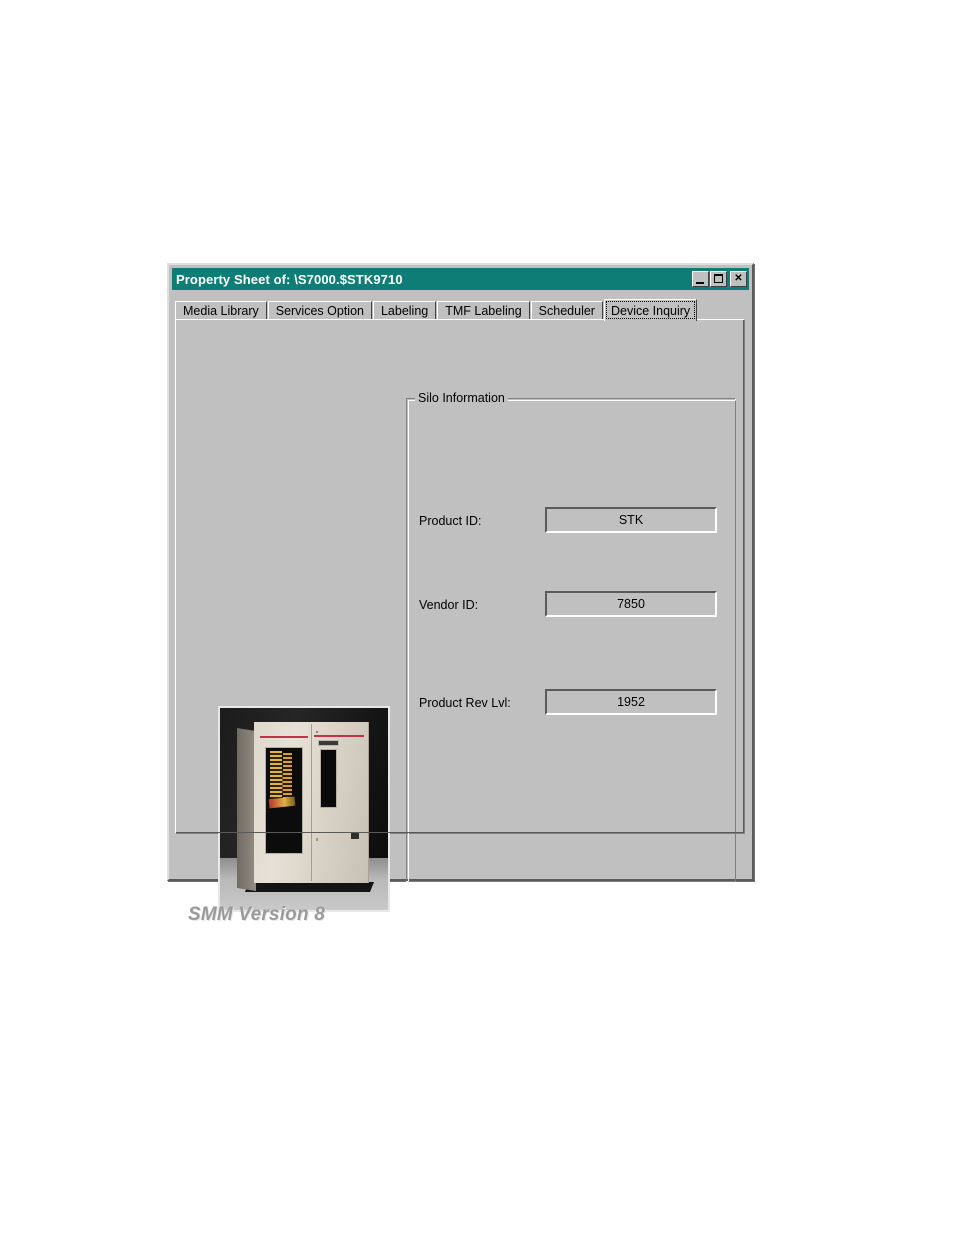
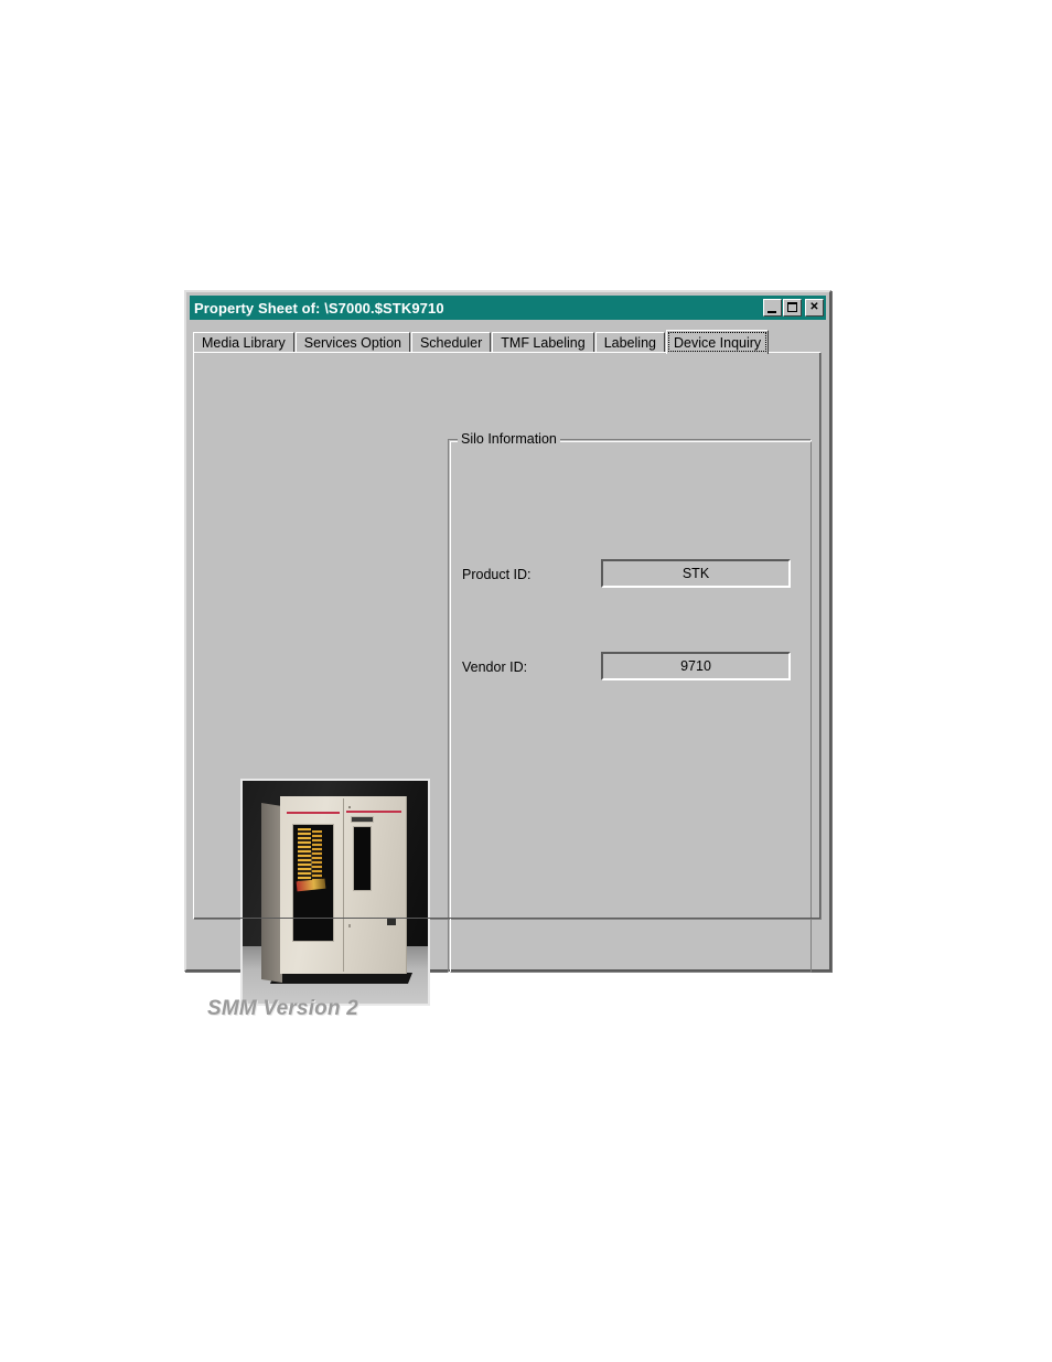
  Property Sheet of: \S7000.$STK9710
  ✕
  Media Library
  Services Option
- Labeling
+ Scheduler
  TMF Labeling
- Scheduler
+ Labeling
  Device Inquiry
  Silo Information
  Product ID:
  STK
  Vendor ID:
- 7850
+ 9710
- Product Rev Lvl:
- 1952
- SMM Version 8
+ SMM Version 2
